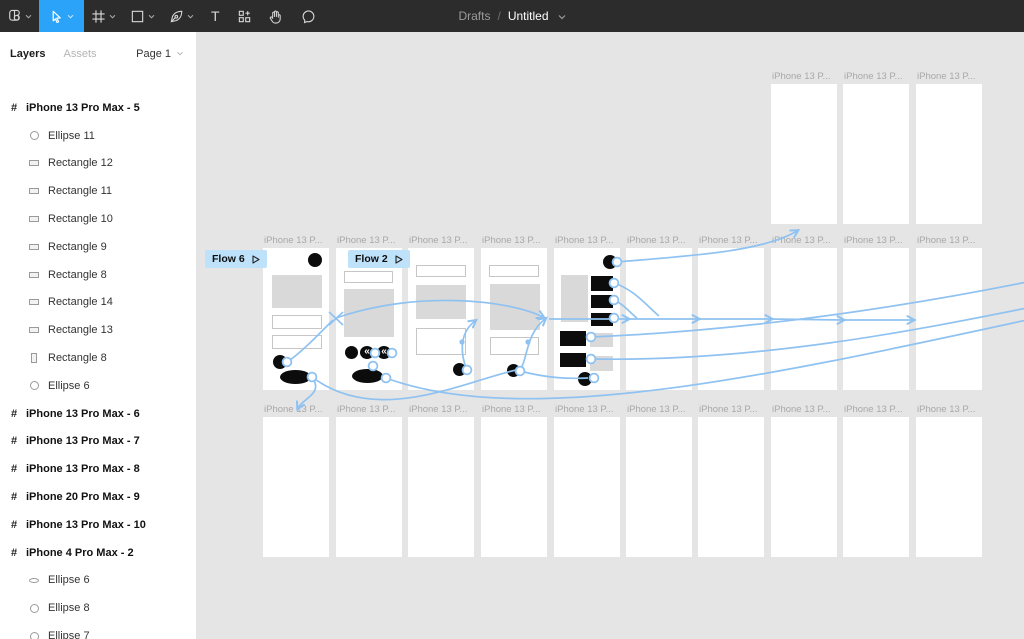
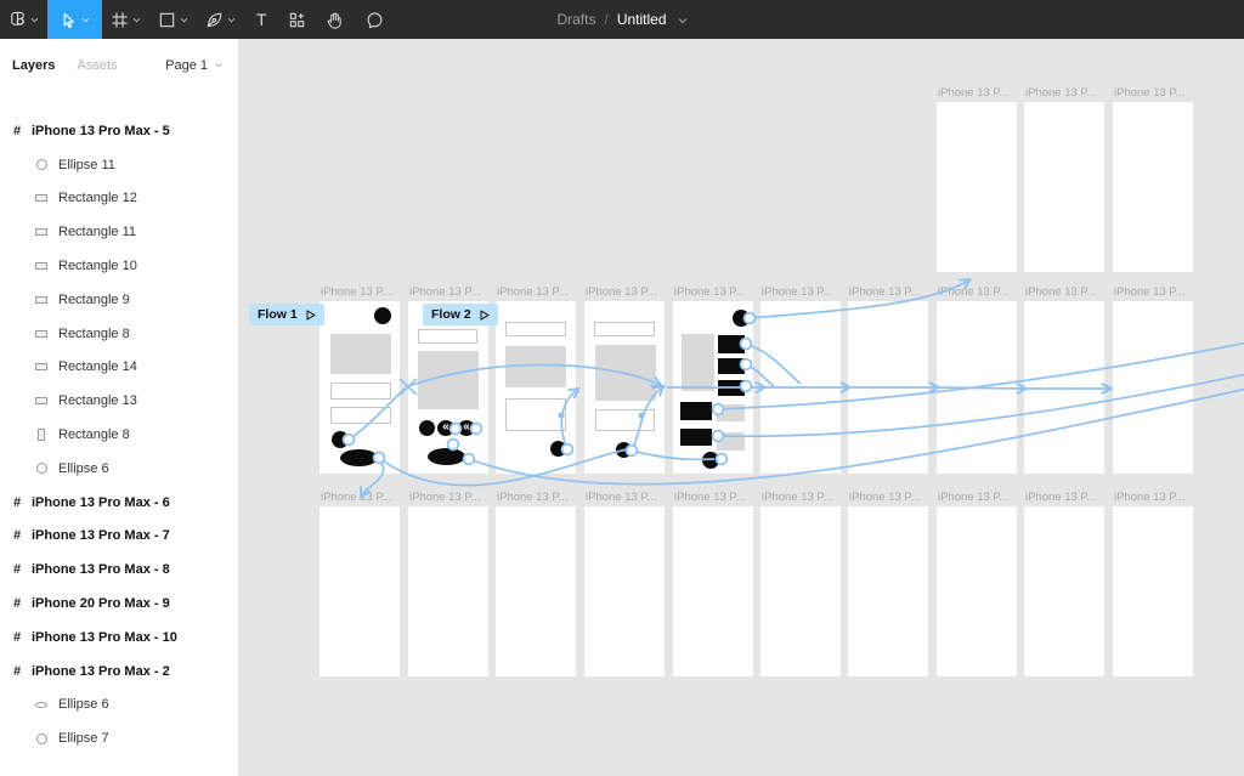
  T
  Drafts
  /
  Untitled
  Layers
  Assets
  Page 1
  #
  iPhone 13 Pro Max - 5
  Ellipse 11
  Rectangle 12
  Rectangle 11
  Rectangle 10
  Rectangle 9
  Rectangle 8
  Rectangle 14
  Rectangle 13
  Rectangle 8
  Ellipse 6
  #
  iPhone 13 Pro Max - 6
  #
  iPhone 13 Pro Max - 7
  #
  iPhone 13 Pro Max - 8
  #
  iPhone 20 Pro Max - 9
  #
  iPhone 13 Pro Max - 10
  #
- iPhone 4 Pro Max - 2
+ iPhone 13 Pro Max - 2
  Ellipse 6
- Ellipse 8
  Ellipse 7
  iPhone 13 P...
  iPhone 13 P...
  iPhone 13 P...
  iPhone 13 P...
  iPhone 13 P...
  iPhone 13 P...
  iPhone 13 P...
  iPhone 13 P...
  iPhone 13 P...
  iPhone 13 P...
  ihone 13 P...
  iPhone 13 P...
  iPhone 13 P...
  iPhone 13 P...
  iPhone 13 P...
  iPhone 13 P...
  iPhone 13 P...
  iPhone 13 P...
  iPhone 13 P...
  iPhone 13 P...
  iPhone 13 P...
  iPhone 13 P...
  iPhone 13 P...
- Flow 6
+ Flow 1
  Flow 2
